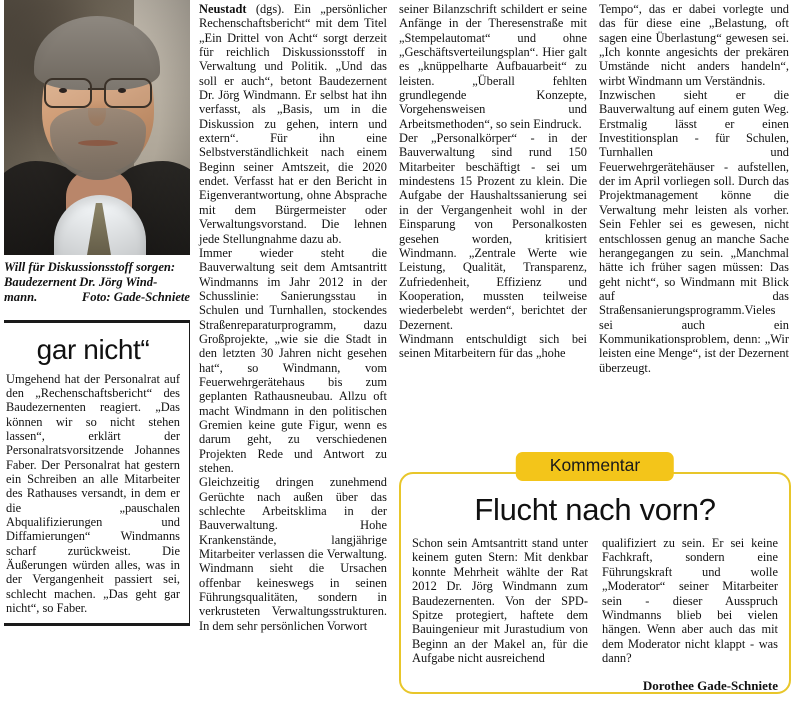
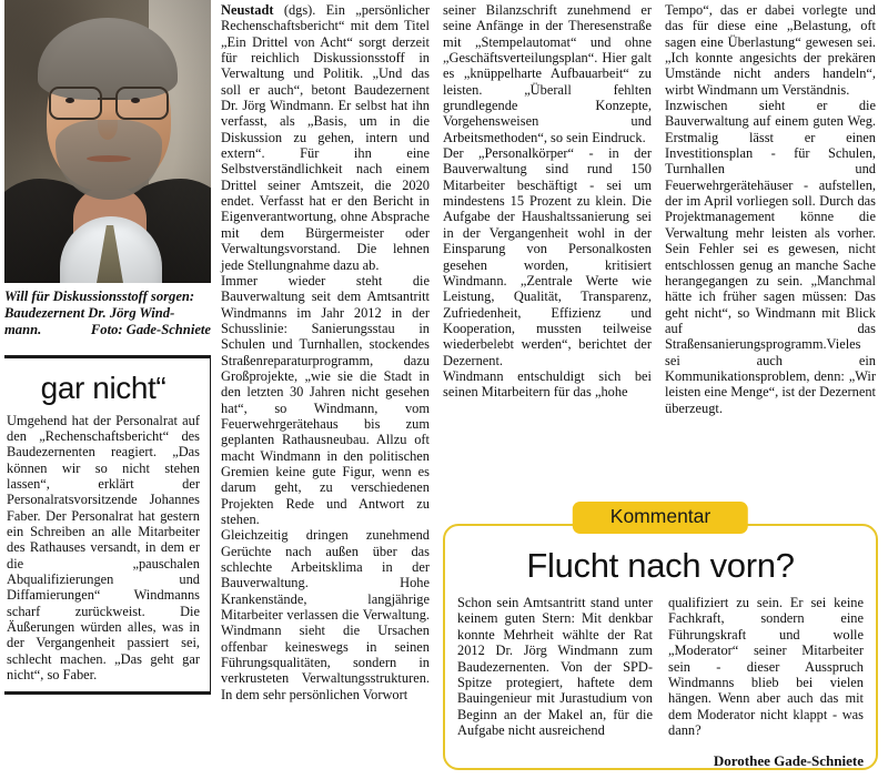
  Will für Diskussionsstoff sorgen:
  Baudezernent Dr. Jörg Wind-
  mann.
  Foto: Gade-Schniete
  gar nicht“
  Umgehend hat der Personalrat auf den „Rechenschaftsbericht“ des Baudezernenten reagiert. „Das können wir so nicht stehen lassen“, erklärt der Personalratsvorsitzende Johannes Faber. Der Personalrat hat gestern ein Schreiben an alle Mitarbeiter des Rathauses versandt, in dem er die „pauschalen Abqualifizierungen und Diffamierungen“ Windmanns scharf zurückweist. Die Äußerungen würden alles, was in der Vergangenheit passiert sei, schlecht machen. „Das geht gar nicht“, so Faber.
- Neustadt (dgs). Ein „persönlicher Rechenschaftsbericht“ mit dem Titel „Ein Drittel von Acht“ sorgt derzeit für reichlich Diskussionsstoff in Verwaltung und Politik. „Und das soll er auch“, betont Baudezernent Dr. Jörg Windmann. Er selbst hat ihn verfasst, als „Basis, um in die Diskussion zu gehen, intern und extern“. Für ihn eine Selbstverständlichkeit nach einem Beginn seiner Amtszeit, die 2020 endet. Verfasst hat er den Bericht in Eigenverantwortung, ohne Absprache mit dem Bürgermeister oder Verwaltungsvorstand. Die lehnen jede Stellungnahme dazu ab.
+ Neustadt (dgs). Ein „persönlicher Rechenschaftsbericht“ mit dem Titel „Ein Drittel von Acht“ sorgt derzeit für reichlich Diskussionsstoff in Verwaltung und Politik. „Und das soll er auch“, betont Baudezernent Dr. Jörg Windmann. Er selbst hat ihn verfasst, als „Basis, um in die Diskussion zu gehen, intern und extern“. Für ihn eine Selbstverständlichkeit nach einem Drittel seiner Amtszeit, die 2020 endet. Verfasst hat er den Bericht in Eigenverantwortung, ohne Absprache mit dem Bürgermeister oder Verwaltungsvorstand. Die lehnen jede Stellungnahme dazu ab.
  Immer wieder steht die Bauverwaltung seit dem Amtsantritt Windmanns im Jahr 2012 in der Schusslinie: Sanierungsstau in Schulen und Turnhallen, stockendes Straßenreparaturprogramm, dazu Großprojekte, „wie sie die Stadt in den letzten 30 Jahren nicht gesehen hat“, so Windmann, vom Feuerwehrgerätehaus bis zum geplanten Rathausneubau. Allzu oft macht Windmann in den politischen Gremien keine gute Figur, wenn es darum geht, zu verschiedenen Projekten Rede und Antwort zu stehen.
  Gleichzeitig dringen zunehmend Gerüchte nach außen über das schlechte Arbeitsklima in der Bauverwaltung. Hohe Krankenstände, langjährige Mitarbeiter verlassen die Verwaltung. Windmann sieht die Ursachen offenbar keineswegs in seinen Führungsqualitäten, sondern in verkrusteten Verwaltungsstrukturen. In dem sehr persönlichen Vorwort
- seiner Bilanzschrift schildert er seine Anfänge in der Theresenstraße mit „Stempelautomat“ und ohne „Geschäftsverteilungsplan“. Hier galt es „knüppelharte Aufbauarbeit“ zu leisten. „Überall fehlten grundlegende Konzepte, Vorgehensweisen und Arbeitsmethoden“, so sein Eindruck.
+ seiner Bilanzschrift zunehmend er seine Anfänge in der Theresenstraße mit „Stempelautomat“ und ohne „Geschäftsverteilungsplan“. Hier galt es „knüppelharte Aufbauarbeit“ zu leisten. „Überall fehlten grundlegende Konzepte, Vorgehensweisen und Arbeitsmethoden“, so sein Eindruck.
  Der „Personalkörper“ - in der Bauverwaltung sind rund 150 Mitarbeiter beschäftigt - sei um mindestens 15 Prozent zu klein. Die Aufgabe der Haushaltssanierung sei in der Vergangenheit wohl in der Einsparung von Personalkosten gesehen worden, kritisiert Windmann. „Zentrale Werte wie Leistung, Qualität, Transparenz, Zufriedenheit, Effizienz und Kooperation, mussten teilweise wiederbelebt werden“, berichtet der Dezernent.
  Windmann entschuldigt sich bei seinen Mitarbeitern für das „hohe
  Tempo“, das er dabei vorlegte und das für diese eine „Belastung, oft sagen eine Überlastung“ gewesen sei. „Ich konnte angesichts der prekären Umstände nicht anders handeln“, wirbt Windmann um Verständnis.
  Inzwischen sieht er die Bauverwaltung auf einem guten Weg. Erstmalig lässt er einen Investitionsplan - für Schulen, Turnhallen und Feuerwehrgerätehäuser - aufstellen, der im April vorliegen soll. Durch das Projektmanagement könne die Verwaltung mehr leisten als vorher. Sein Fehler sei es gewesen, nicht entschlossen genug an manche Sache herangegangen zu sein. „Manchmal hätte ich früher sagen müssen: Das geht nicht“, so Windmann mit Blick auf das Straßensanierungsprogramm.Vieles sei auch ein Kommunikationsproblem, denn: „Wir leisten eine Menge“, ist der Dezernent überzeugt.
  Kommentar
  Flucht nach vorn?
  Schon sein Amtsantritt stand unter keinem guten Stern: Mit denkbar konnte Mehrheit wählte der Rat 2012 Dr. Jörg Windmann zum Baudezernenten. Von der SPD-Spitze protegiert, haftete dem Bauingenieur mit Jurastudium von Beginn an der Makel an, für die Aufgabe nicht ausreichend
  qualifiziert zu sein. Er sei keine Fachkraft, sondern eine Führungskraft und wolle „Moderator“ seiner Mitarbeiter sein - dieser Ausspruch Windmanns blieb bei vielen hängen. Wenn aber auch das mit dem Moderator nicht klappt - was dann?
  Dorothee Gade-Schniete
